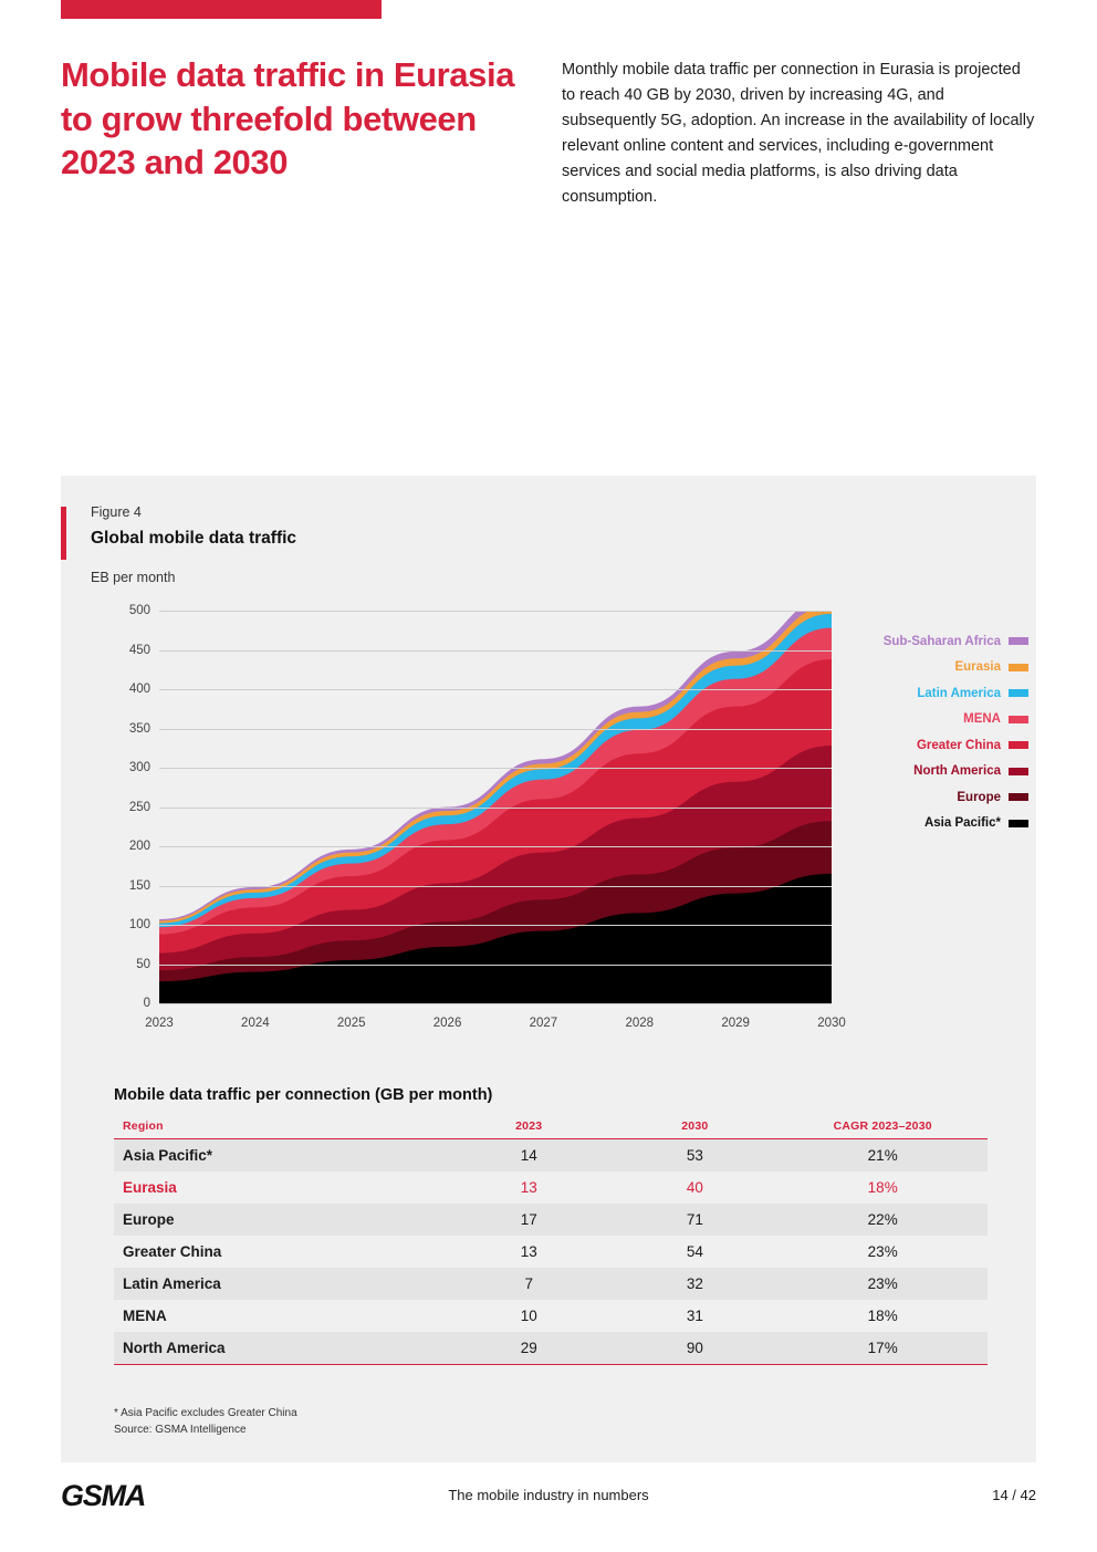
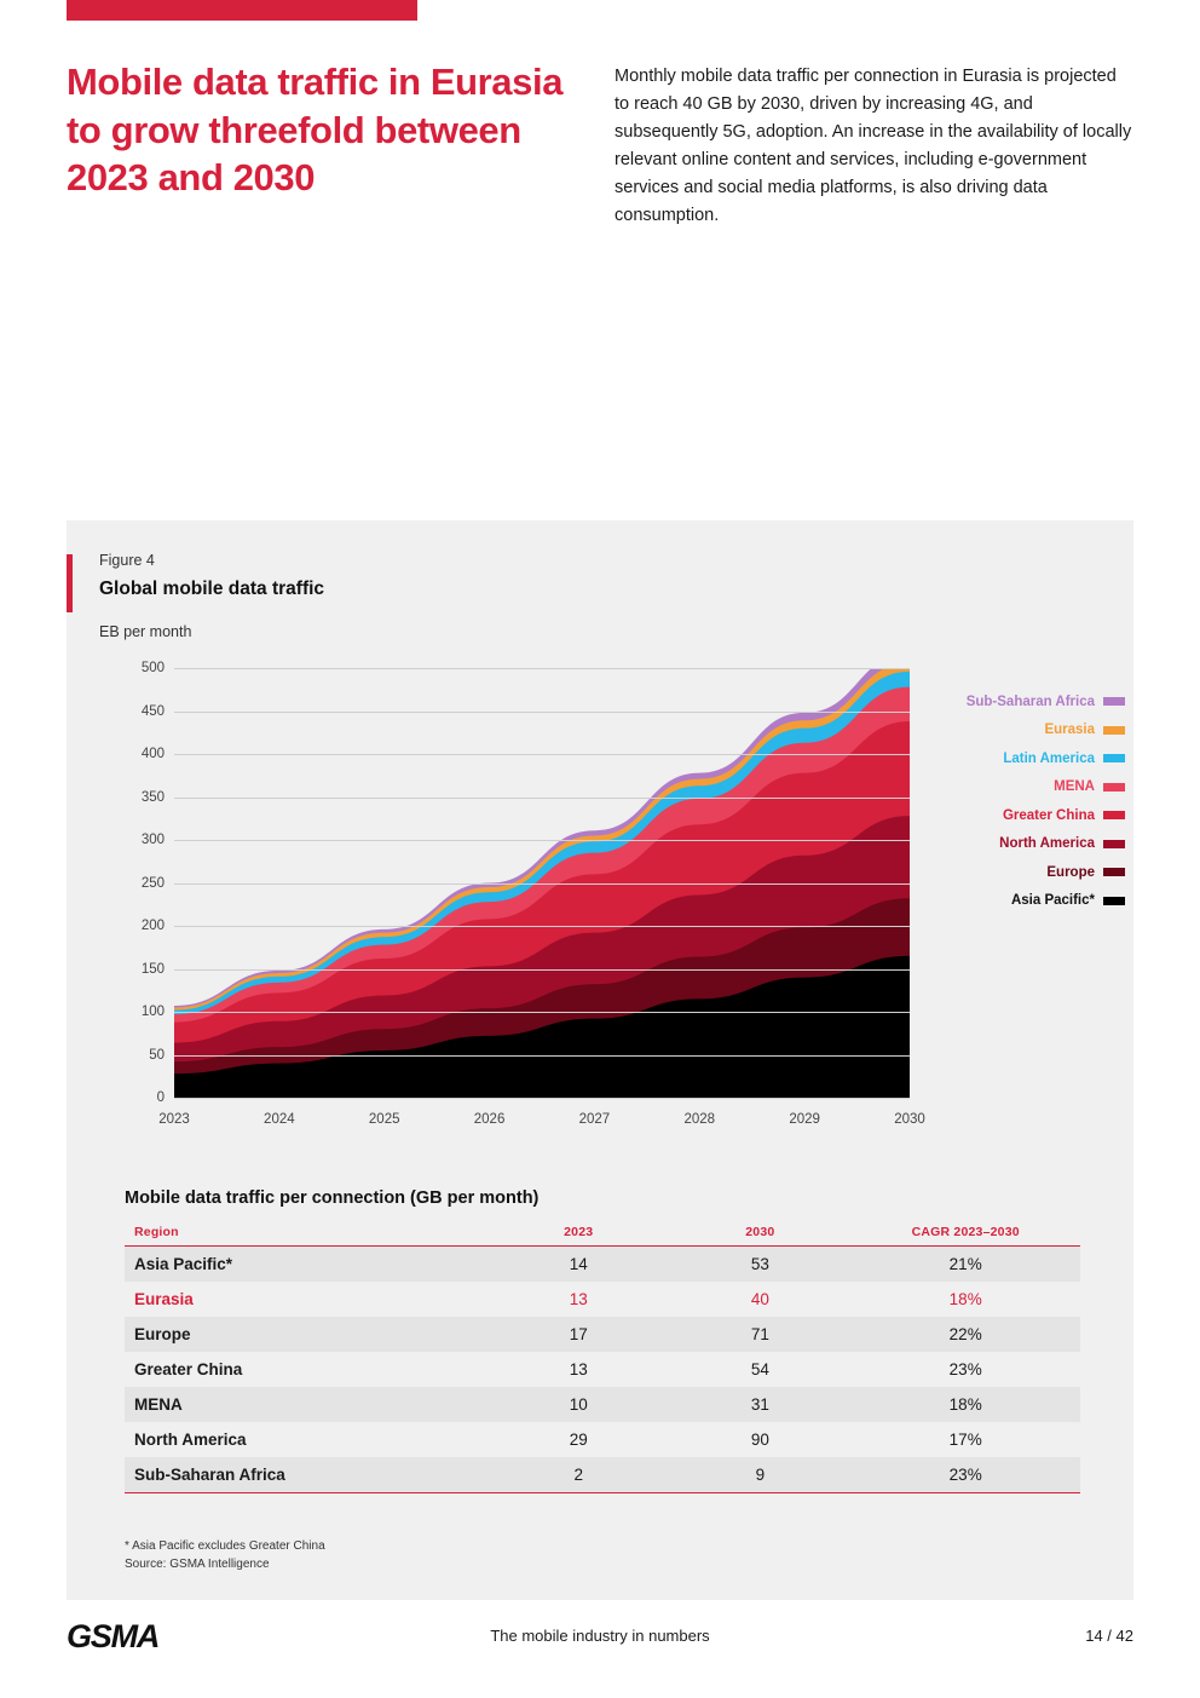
  Mobile data traffic in Eurasia to grow threefold between 2023 and 2030
  Monthly mobile data traffic per connection in Eurasia is projected to reach 40 GB by 2030, driven by increasing 4G, and subsequently 5G, adoption. An increase in the availability of locally relevant online content and services, including e-government services and social media platforms, is also driving data consumption.
  Figure 4
  Global mobile data traffic
  EB per month
  0
  50
  100
  150
  200
  250
  300
  350
  400
  450
  500
  2023
  2024
  2025
  2026
  2027
  2028
  2029
  2030
  Sub-Saharan Africa
  Eurasia
  Latin America
  MENA
  Greater China
  North America
  Europe
  Asia Pacific*
  Mobile data traffic per connection (GB per month)
  Region	2023	2030	CAGR 2023–2030
  Asia Pacific*	14	53	21%
  Eurasia	13	40	18%
  Europe	17	71	22%
  Greater China	13	54	23%
- Latin America	7	32	23%
  MENA	10	31	18%
  North America	29	90	17%
+ Sub-Saharan Africa	2	9	23%
  * Asia Pacific excludes Greater China
  Source: GSMA Intelligence
  GSMA
  The mobile industry in numbers
  14 / 42
